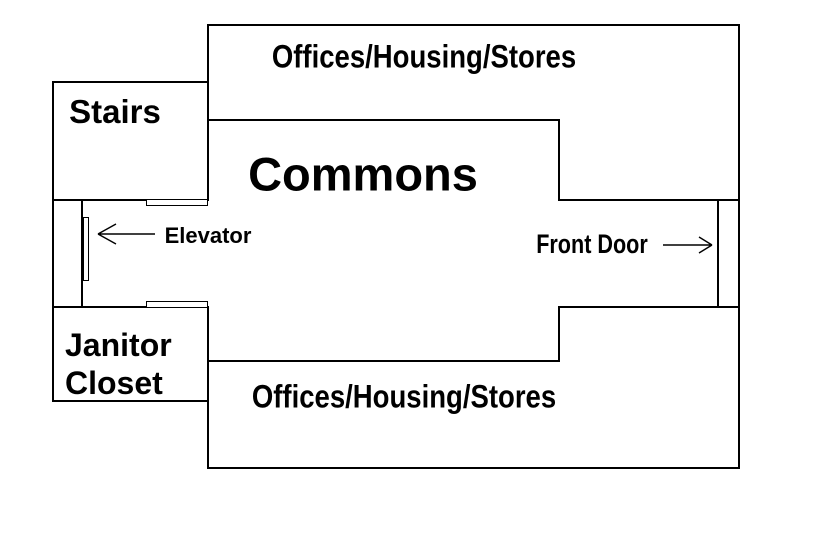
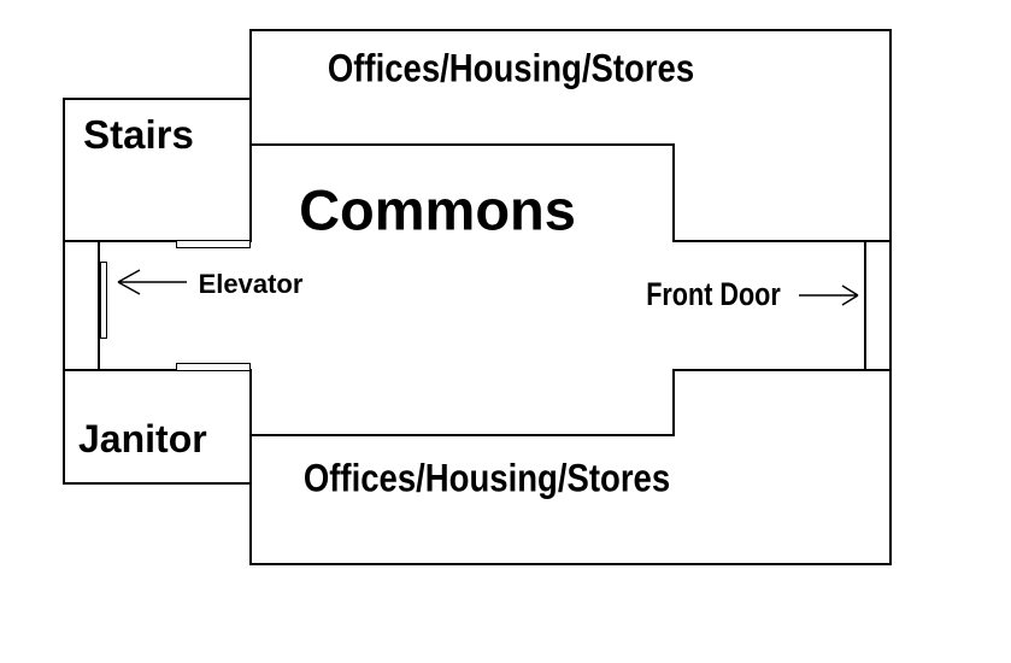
  Offices/Housing/Stores
  Stairs
  Commons
  Elevator
  Front Door
  Janitor
- Closet
  Offices/Housing/Stores
